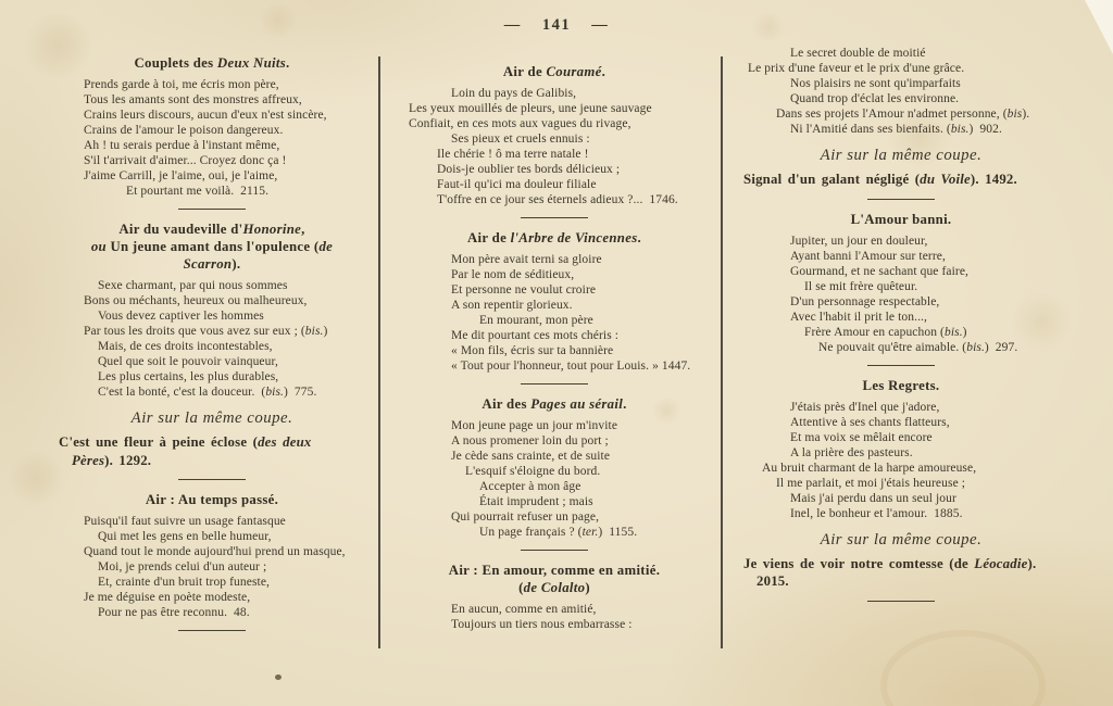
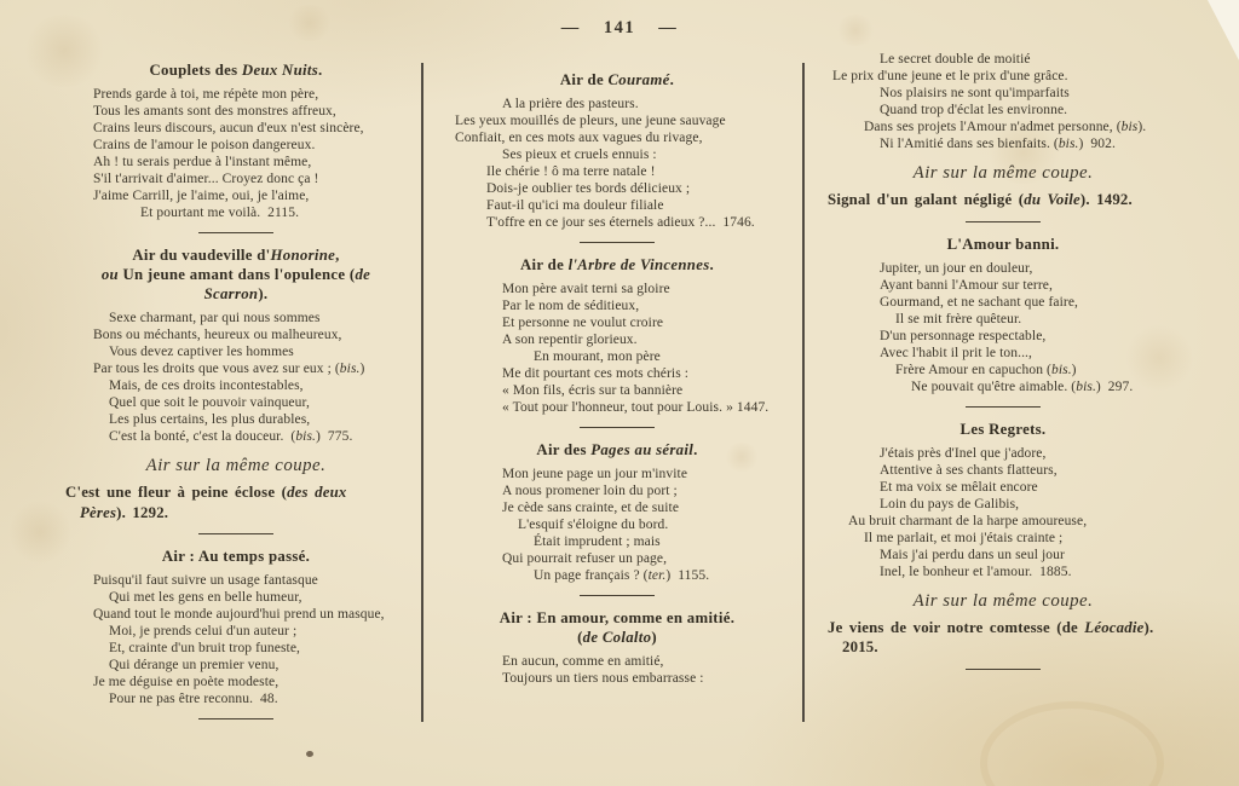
  — 141 —
  Couplets des Deux Nuits.
- Prends garde à toi, me écris mon père,
+ Prends garde à toi, me répète mon père,
  Tous les amants sont des monstres affreux,
  Crains leurs discours, aucun d'eux n'est sincère,
  Crains de l'amour le poison dangereux.
  Ah ! tu serais perdue à l'instant même,
  S'il t'arrivait d'aimer... Croyez donc ça !
  J'aime Carrill, je l'aime, oui, je l'aime,
  Et pourtant me voilà. 2115.
  Air du vaudeville d'Honorine,
  ou Un jeune amant dans l'opulence (de
  Scarron).
  Sexe charmant, par qui nous sommes
  Bons ou méchants, heureux ou malheureux,
  Vous devez captiver les hommes
  Par tous les droits que vous avez sur eux ; (bis.)
  Mais, de ces droits incontestables,
  Quel que soit le pouvoir vainqueur,
  Les plus certains, les plus durables,
  C'est la bonté, c'est la douceur. (bis.) 775.
  Air sur la même coupe.
  C'est une fleur à peine éclose (des deux
  Pères). 1292.
  Air : Au temps passé.
  Puisqu'il faut suivre un usage fantasque
  Qui met les gens en belle humeur,
  Quand tout le monde aujourd'hui prend un masque,
  Moi, je prends celui d'un auteur ;
  Et, crainte d'un bruit trop funeste,
+ Qui dérange un premier venu,
  Je me déguise en poète modeste,
  Pour ne pas être reconnu. 48.
  Air de Couramé.
- Loin du pays de Galibis,
+ A la prière des pasteurs.
  Les yeux mouillés de pleurs, une jeune sauvage
  Confiait, en ces mots aux vagues du rivage,
  Ses pieux et cruels ennuis :
  Ile chérie ! ô ma terre natale !
  Dois-je oublier tes bords délicieux ;
  Faut-il qu'ici ma douleur filiale
  T'offre en ce jour ses éternels adieux ?... 1746.
  Air de l'Arbre de Vincennes.
  Mon père avait terni sa gloire
  Par le nom de séditieux,
  Et personne ne voulut croire
  A son repentir glorieux.
  En mourant, mon père
  Me dit pourtant ces mots chéris :
  « Mon fils, écris sur ta bannière
  « Tout pour l'honneur, tout pour Louis. » 1447.
  Air des Pages au sérail.
  Mon jeune page un jour m'invite
  A nous promener loin du port ;
  Je cède sans crainte, et de suite
  L'esquif s'éloigne du bord.
- Accepter à mon âge
  Était imprudent ; mais
  Qui pourrait refuser un page,
  Un page français ? (ter.) 1155.
  Air : En amour, comme en amitié.
  (de Colalto)
  En aucun, comme en amitié,
  Toujours un tiers nous embarrasse :
  Le secret double de moitié
- Le prix d'une faveur et le prix d'une grâce.
+ Le prix d'une jeune et le prix d'une grâce.
  Nos plaisirs ne sont qu'imparfaits
  Quand trop d'éclat les environne.
  Dans ses projets l'Amour n'admet personne, (bis).
  Ni l'Amitié dans ses bienfaits. (bis.) 902.
  Air sur la même coupe.
  Signal d'un galant négligé (du Voile). 1492.
  L'Amour banni.
  Jupiter, un jour en douleur,
  Ayant banni l'Amour sur terre,
  Gourmand, et ne sachant que faire,
  Il se mit frère quêteur.
  D'un personnage respectable,
  Avec l'habit il prit le ton...,
  Frère Amour en capuchon (bis.)
  Ne pouvait qu'être aimable. (bis.) 297.
  Les Regrets.
  J'étais près d'Inel que j'adore,
  Attentive à ses chants flatteurs,
  Et ma voix se mêlait encore
- A la prière des pasteurs.
+ Loin du pays de Galibis,
  Au bruit charmant de la harpe amoureuse,
- Il me parlait, et moi j'étais heureuse ;
+ Il me parlait, et moi j'étais crainte ;
  Mais j'ai perdu dans un seul jour
  Inel, le bonheur et l'amour. 1885.
  Air sur la même coupe.
  Je viens de voir notre comtesse (de Léocadie).
  2015.
